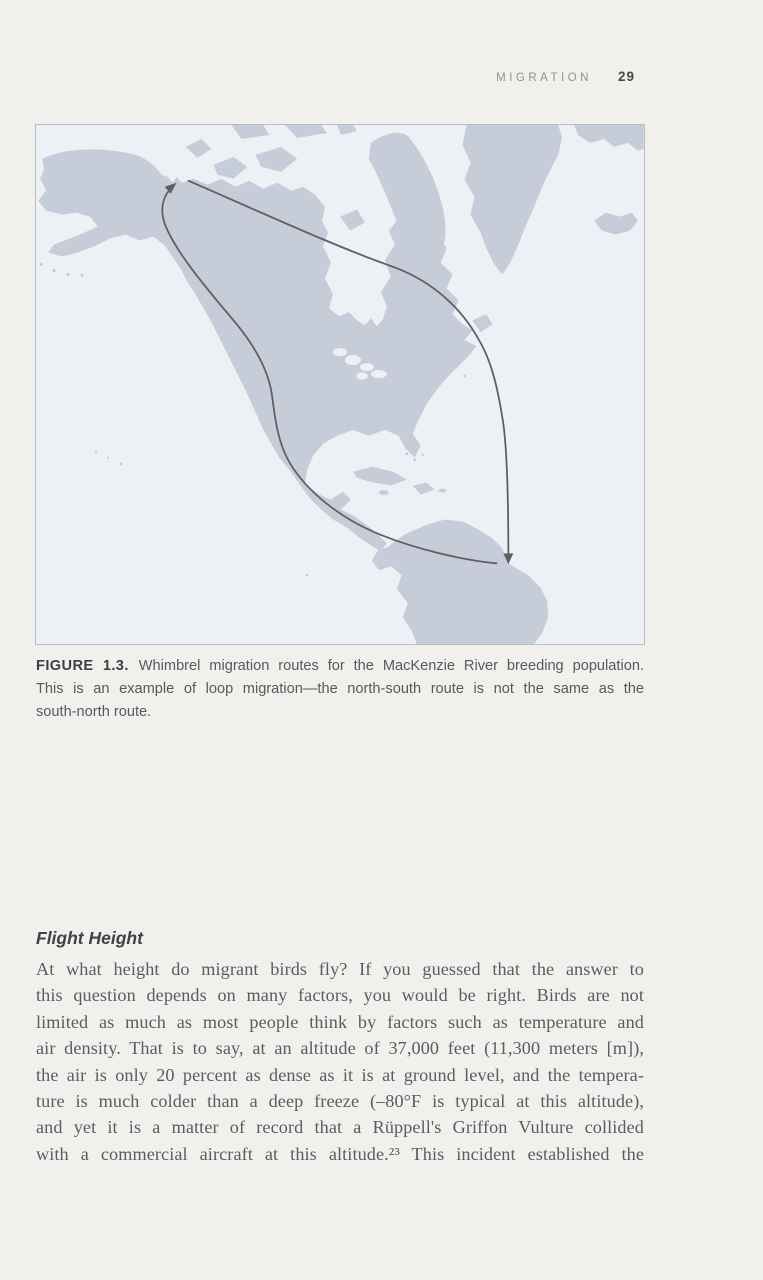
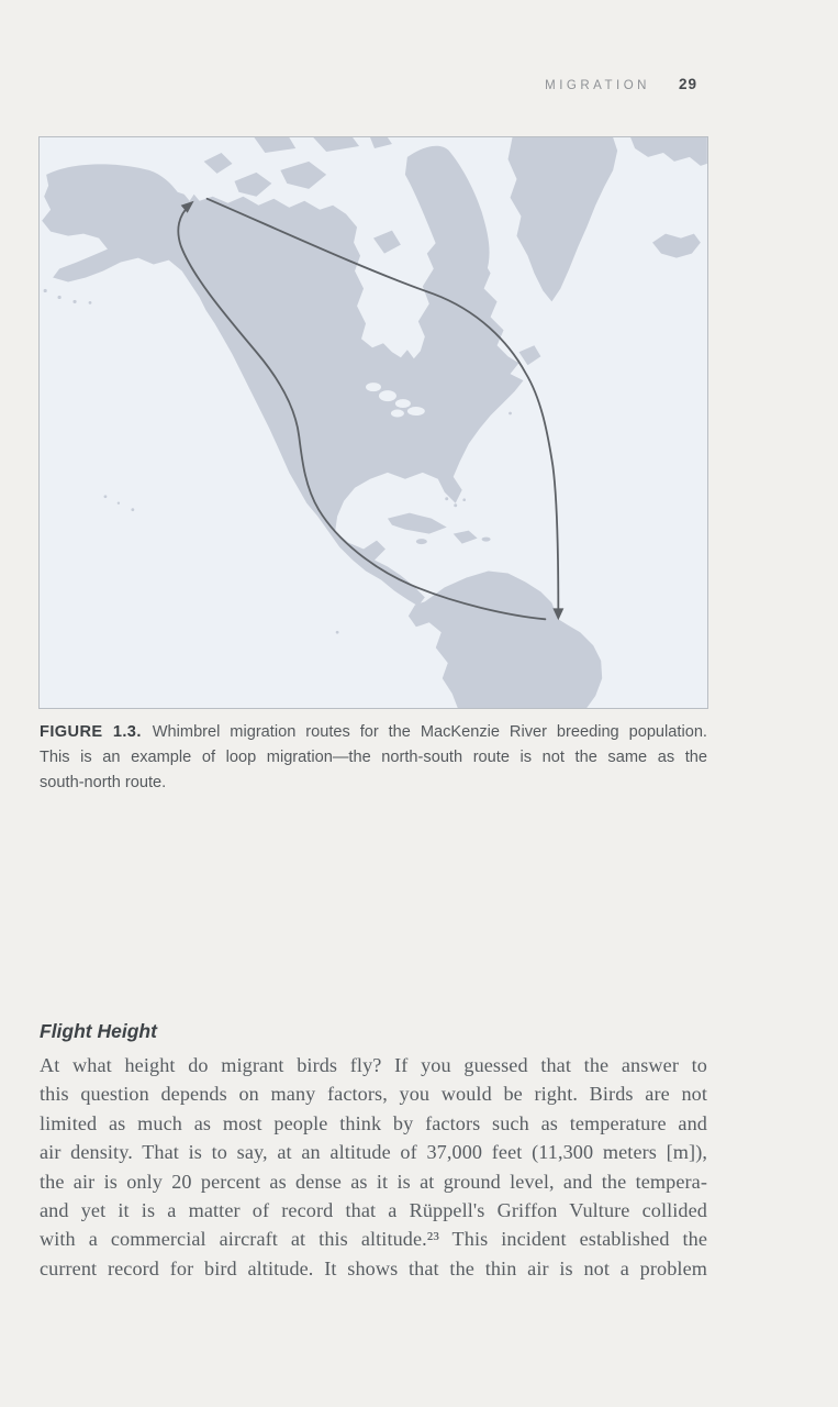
  MIGRATION 29
  FIGURE 1.3. Whimbrel migration routes for the MacKenzie River breeding population.
  This is an example of loop migration—the north-south route is not the same as the
  south-north route.
  Flight Height
  At what height do migrant birds fly? If you guessed that the answer to
  this question depends on many factors, you would be right. Birds are not
  limited as much as most people think by factors such as temperature and
  air density. That is to say, at an altitude of 37,000 feet (11,300 meters [m]),
  the air is only 20 percent as dense as it is at ground level, and the tempera-
- ture is much colder than a deep freeze (–80°F is typical at this altitude),
  and yet it is a matter of record that a Rüppell's Griffon Vulture collided
  with a commercial aircraft at this altitude.²³ This incident established the
+ current record for bird altitude. It shows that the thin air is not a problem
